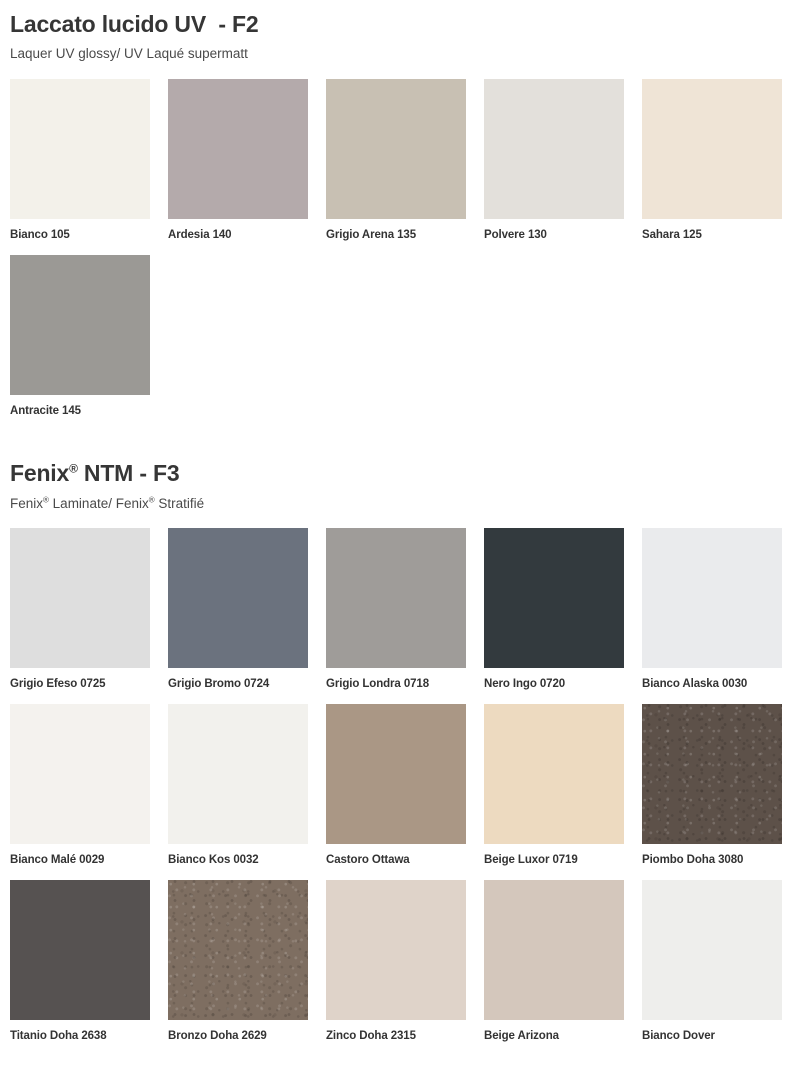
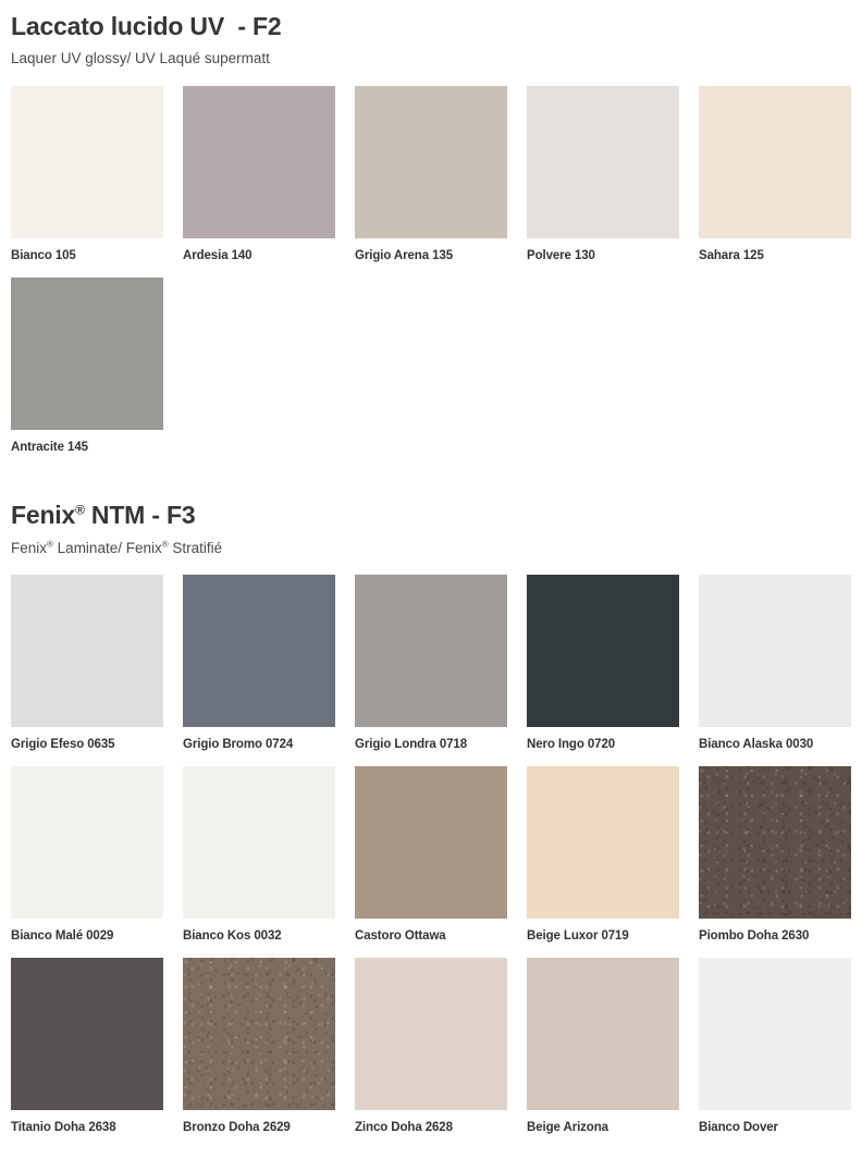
  Laccato lucido UV - F2
  Laquer UV glossy/ UV Laqué supermatt
  Bianco 105
  Ardesia 140
  Grigio Arena 135
  Polvere 130
  Sahara 125
  Antracite 145
  Fenix® NTM - F3
  Fenix® Laminate/ Fenix® Stratifié
- Grigio Efeso 0725
+ Grigio Efeso 0635
  Grigio Bromo 0724
  Grigio Londra 0718
  Nero Ingo 0720
  Bianco Alaska 0030
  Bianco Malé 0029
  Bianco Kos 0032
  Castoro Ottawa
  Beige Luxor 0719
- Piombo Doha 3080
+ Piombo Doha 2630
  Titanio Doha 2638
  Bronzo Doha 2629
- Zinco Doha 2315
+ Zinco Doha 2628
  Beige Arizona
  Bianco Dover
